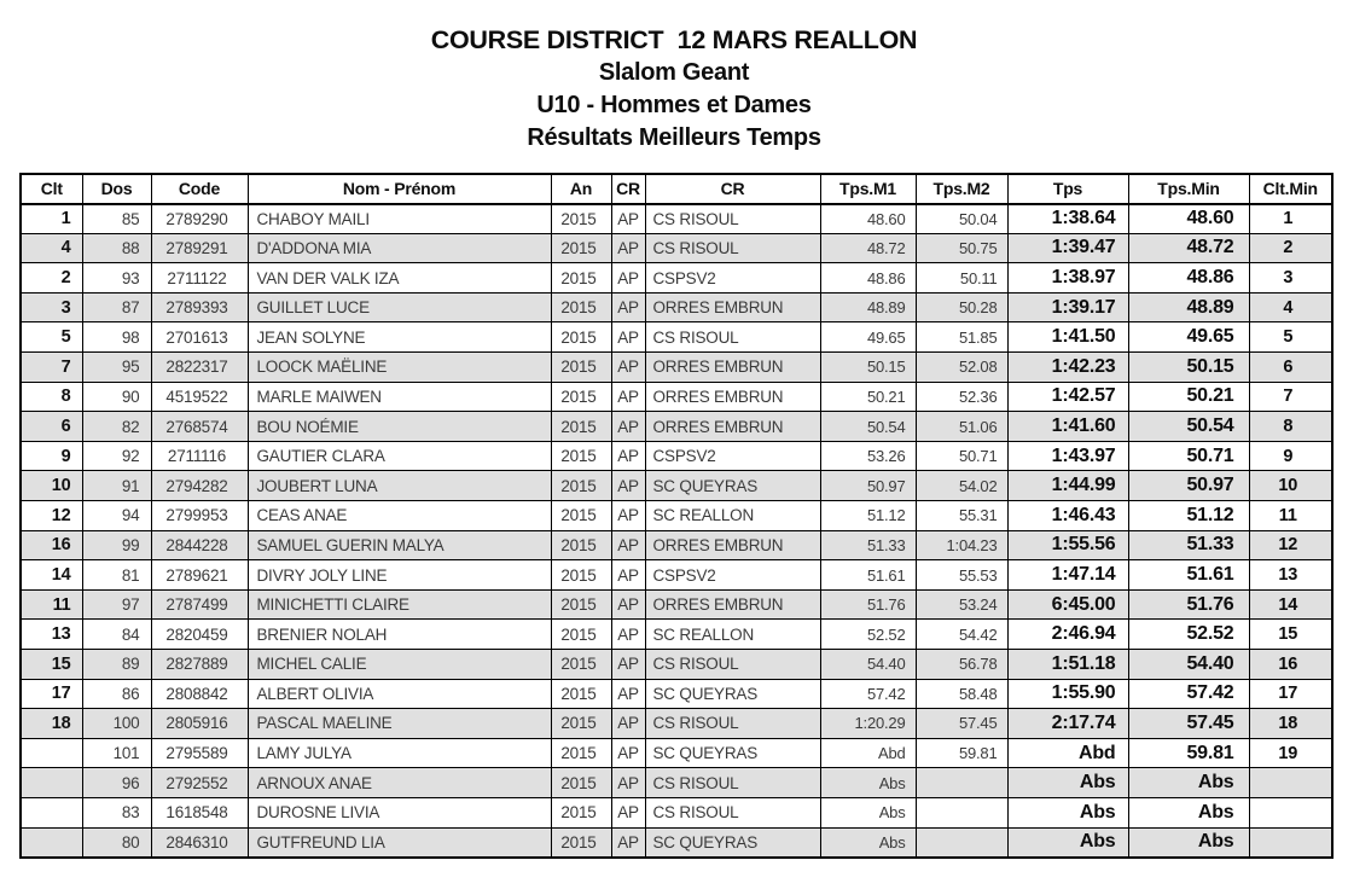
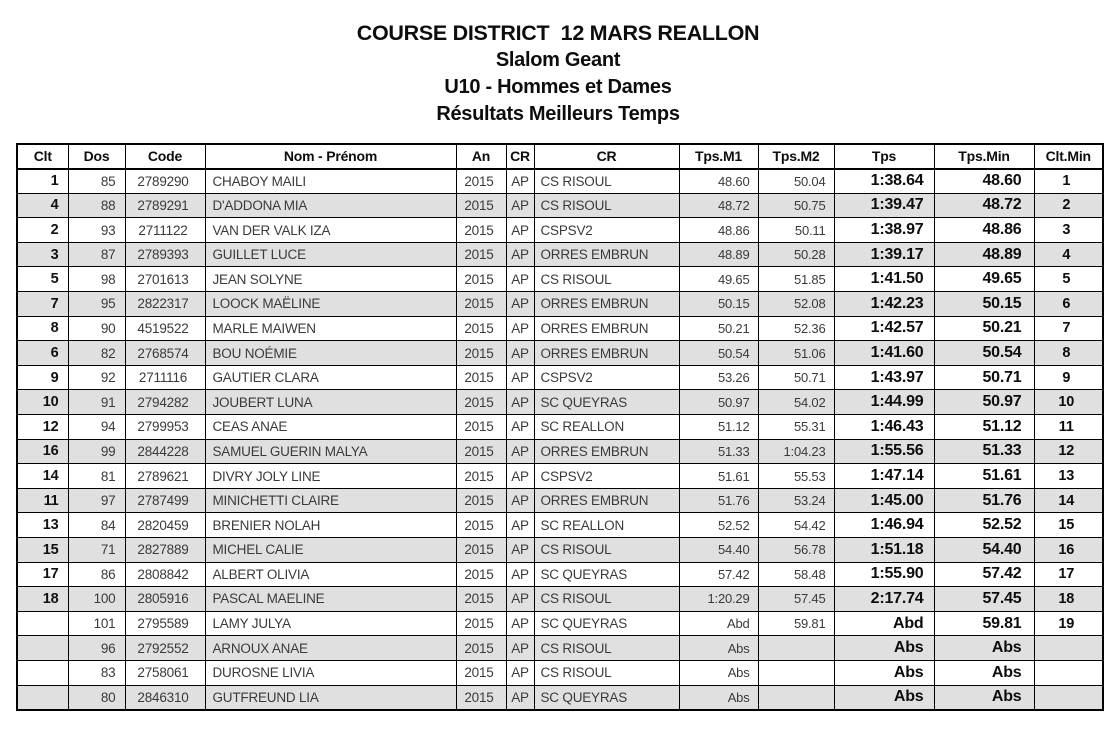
  COURSE DISTRICT 12 MARS REALLON
  Slalom Geant
  U10 - Hommes et Dames
  Résultats Meilleurs Temps
  Clt	Dos	Code	Nom - Prénom	An	CR	CR	Tps.M1	Tps.M2	Tps	Tps.Min	Clt.Min
  1	85	2789290	CHABOY MAILI	2015	AP	CS RISOUL	48.60	50.04	1:38.64	48.60	1
  4	88	2789291	D'ADDONA MIA	2015	AP	CS RISOUL	48.72	50.75	1:39.47	48.72	2
  2	93	2711122	VAN DER VALK IZA	2015	AP	CSPSV2	48.86	50.11	1:38.97	48.86	3
  3	87	2789393	GUILLET LUCE	2015	AP	ORRES EMBRUN	48.89	50.28	1:39.17	48.89	4
  5	98	2701613	JEAN SOLYNE	2015	AP	CS RISOUL	49.65	51.85	1:41.50	49.65	5
  7	95	2822317	LOOCK MAËLINE	2015	AP	ORRES EMBRUN	50.15	52.08	1:42.23	50.15	6
  8	90	4519522	MARLE MAIWEN	2015	AP	ORRES EMBRUN	50.21	52.36	1:42.57	50.21	7
  6	82	2768574	BOU NOÉMIE	2015	AP	ORRES EMBRUN	50.54	51.06	1:41.60	50.54	8
  9	92	2711116	GAUTIER CLARA	2015	AP	CSPSV2	53.26	50.71	1:43.97	50.71	9
  10	91	2794282	JOUBERT LUNA	2015	AP	SC QUEYRAS	50.97	54.02	1:44.99	50.97	10
  12	94	2799953	CEAS ANAE	2015	AP	SC REALLON	51.12	55.31	1:46.43	51.12	11
  16	99	2844228	SAMUEL GUERIN MALYA	2015	AP	ORRES EMBRUN	51.33	1:04.23	1:55.56	51.33	12
  14	81	2789621	DIVRY JOLY LINE	2015	AP	CSPSV2	51.61	55.53	1:47.14	51.61	13
- 11	97	2787499	MINICHETTI CLAIRE	2015	AP	ORRES EMBRUN	51.76	53.24	6:45.00	51.76	14
+ 11	97	2787499	MINICHETTI CLAIRE	2015	AP	ORRES EMBRUN	51.76	53.24	1:45.00	51.76	14
- 13	84	2820459	BRENIER NOLAH	2015	AP	SC REALLON	52.52	54.42	2:46.94	52.52	15
+ 13	84	2820459	BRENIER NOLAH	2015	AP	SC REALLON	52.52	54.42	1:46.94	52.52	15
- 15	89	2827889	MICHEL CALIE	2015	AP	CS RISOUL	54.40	56.78	1:51.18	54.40	16
+ 15	71	2827889	MICHEL CALIE	2015	AP	CS RISOUL	54.40	56.78	1:51.18	54.40	16
  17	86	2808842	ALBERT OLIVIA	2015	AP	SC QUEYRAS	57.42	58.48	1:55.90	57.42	17
  18	100	2805916	PASCAL MAELINE	2015	AP	CS RISOUL	1:20.29	57.45	2:17.74	57.45	18
  	101	2795589	LAMY JULYA	2015	AP	SC QUEYRAS	Abd	59.81	Abd	59.81	19
  	96	2792552	ARNOUX ANAE	2015	AP	CS RISOUL	Abs		Abs	Abs
- 	83	1618548	DUROSNE LIVIA	2015	AP	CS RISOUL	Abs		Abs	Abs
+ 	83	2758061	DUROSNE LIVIA	2015	AP	CS RISOUL	Abs		Abs	Abs
  	80	2846310	GUTFREUND LIA	2015	AP	SC QUEYRAS	Abs		Abs	Abs
